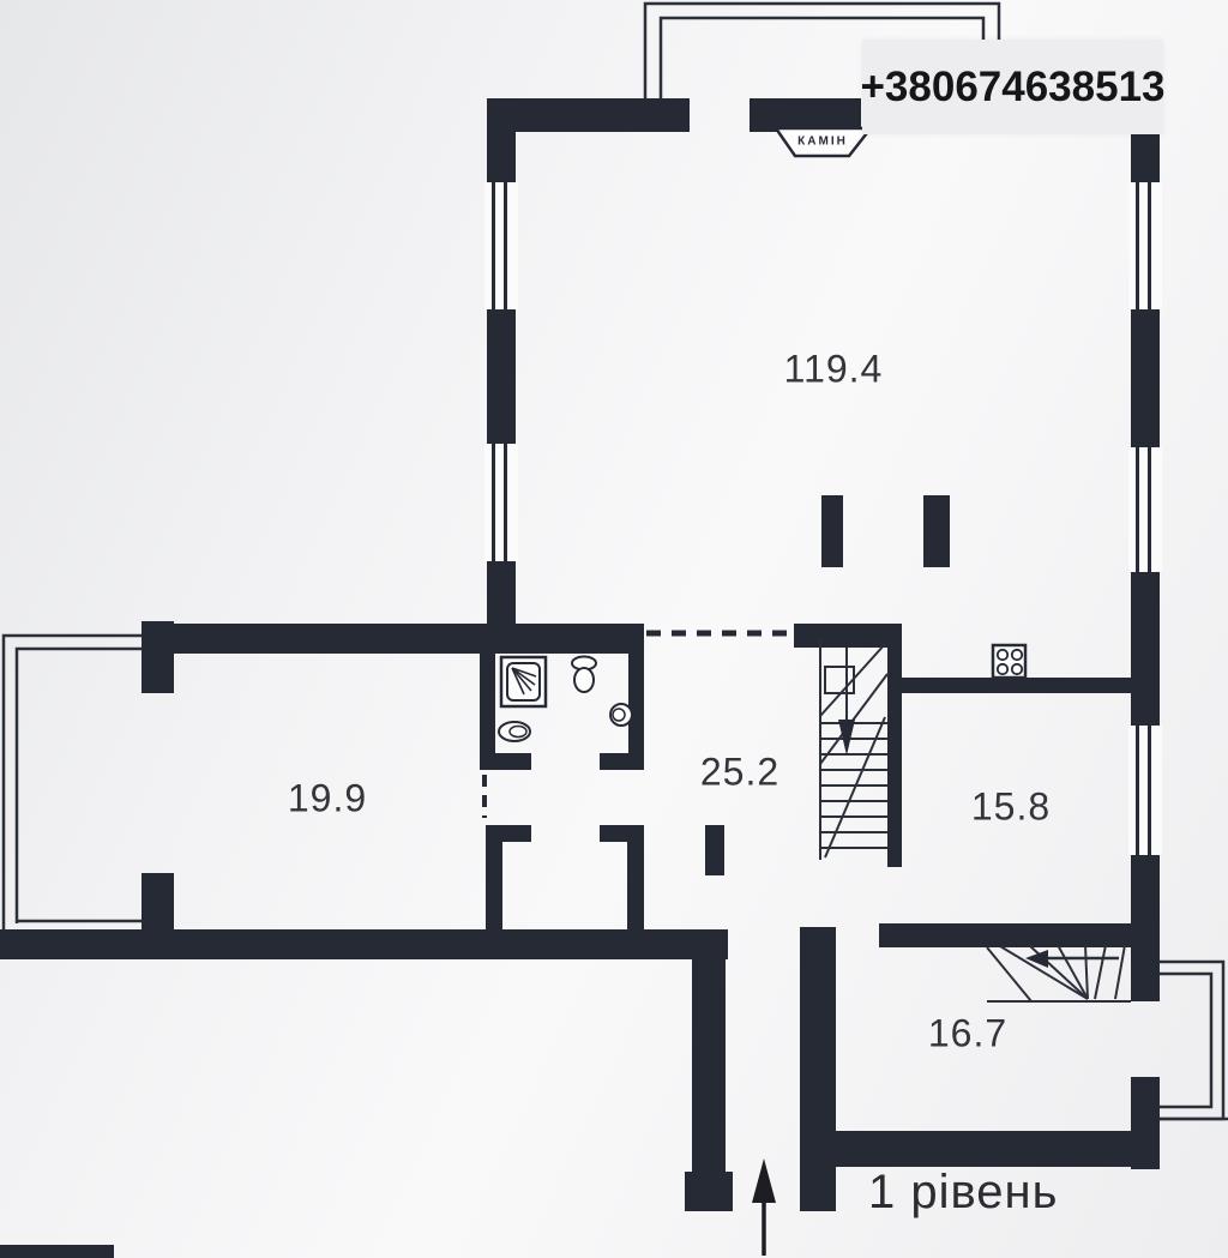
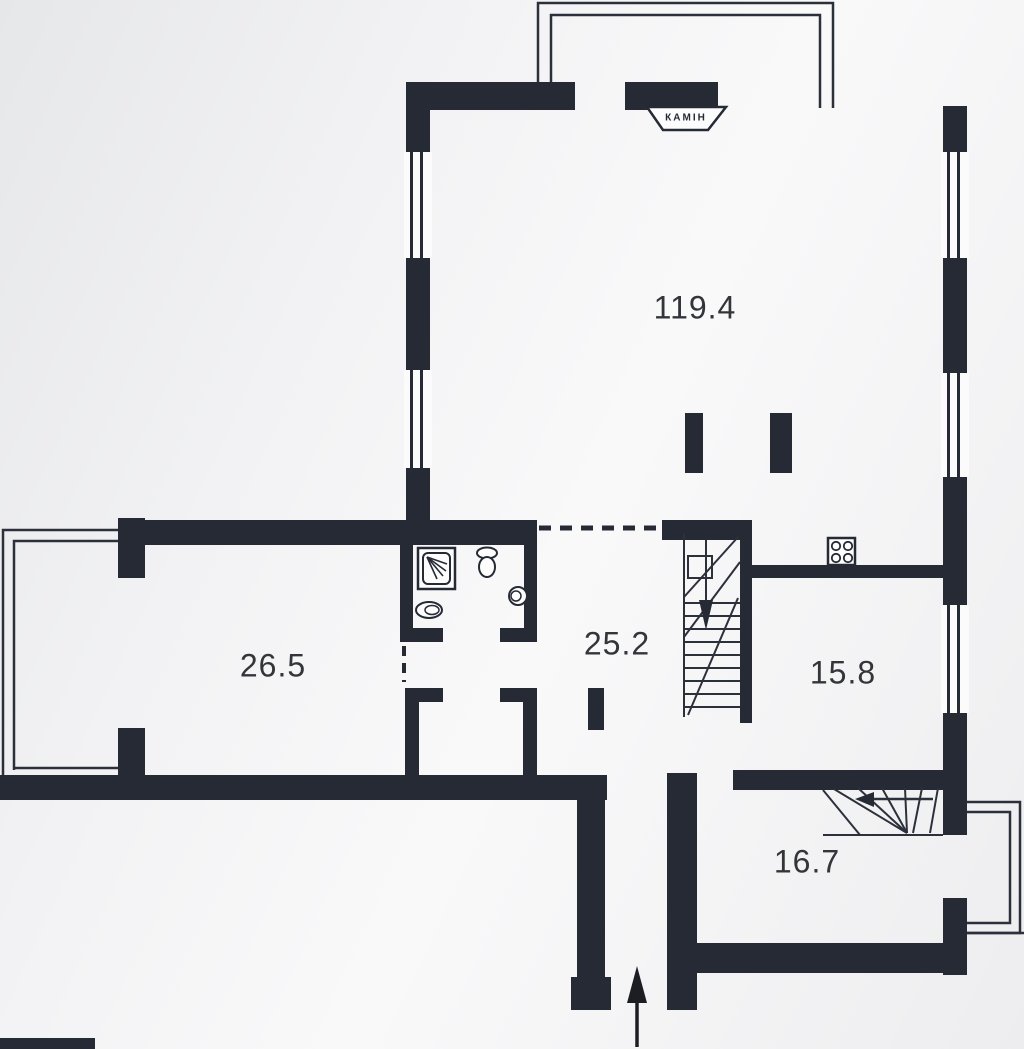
  119.4
- 19.9
+ 26.5
  25.2
  15.8
  16.7
  КАМІН
- 1 рівень
- +380674638513
